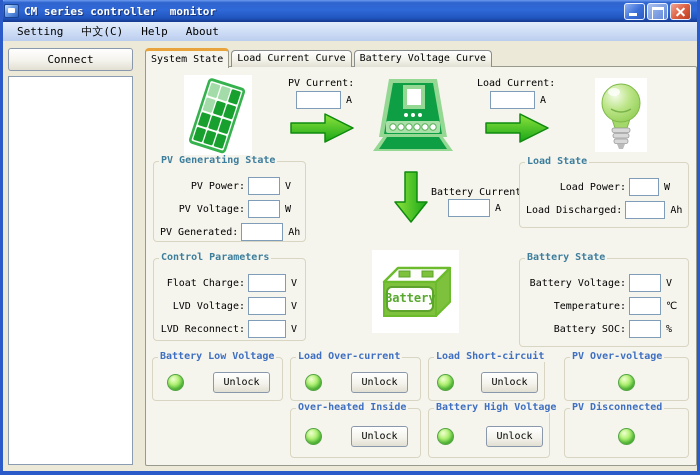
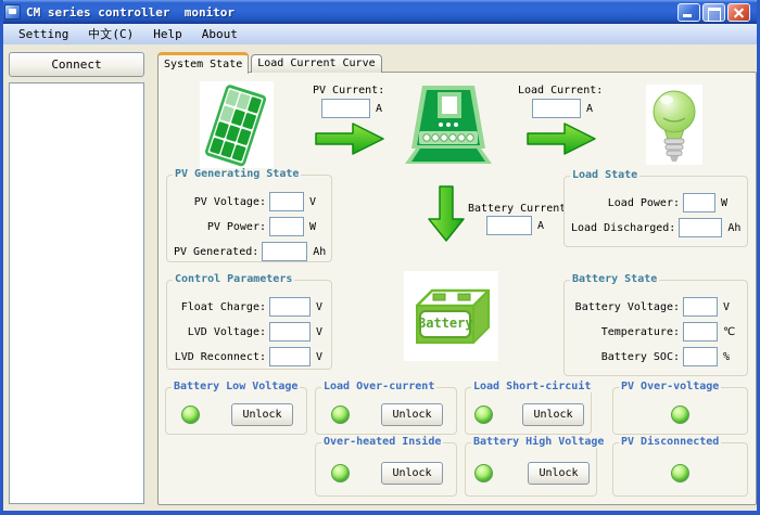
  CM series controller monitor
  Setting
  中文(C)
  Help
  About
  Connect
  System State
  Load Current Curve
- Battery Voltage Curve
  PV Current:
  A
  Load Current:
  A
  PV Generating State
- PV Power:
+ PV Voltage:
  V
- PV Voltage:
+ PV Power:
  W
  PV Generated:
  Ah
  Battery Curren
  A
  Load State
  Load Power:
  W
  Load Discharged:
  Ah
  Control Parameters
  Float Charge:
  V
  LVD Voltage:
  V
  LVD Reconnect:
  V
  Battery
  Battery State
  Battery Voltage:
  V
  Temperature:
  ℃
  Battery SOC:
  %
  Battery Low Voltage
  Unlock
  Load Over-current
  Unlock
  Load Short-circuit
  Unlock
  PV Over-voltage
  Over-heated Inside
  Unlock
  Battery High Voltage
  Unlock
  PV Disconnected
